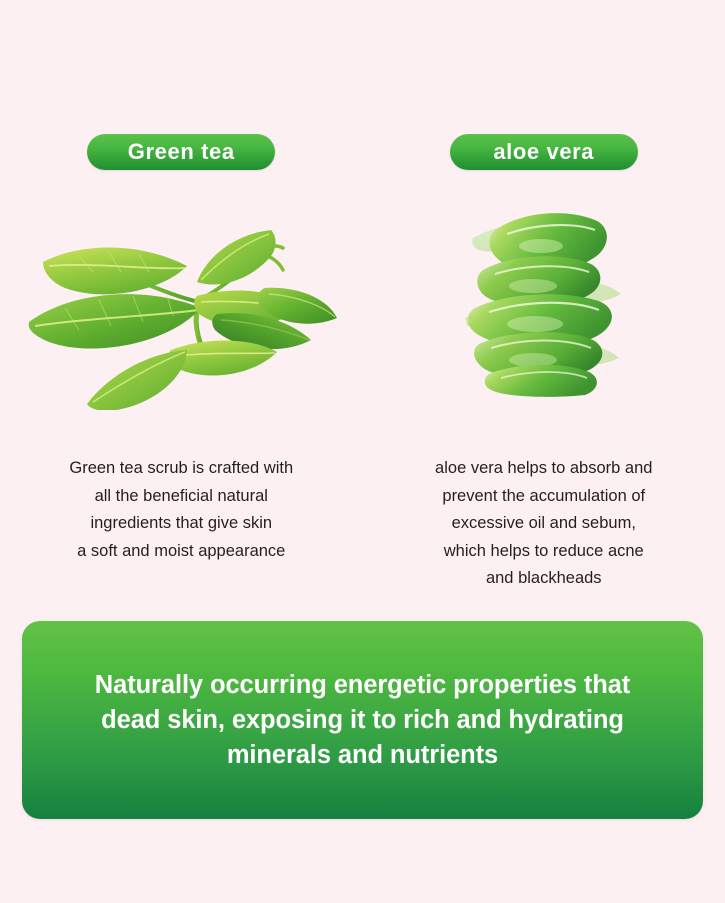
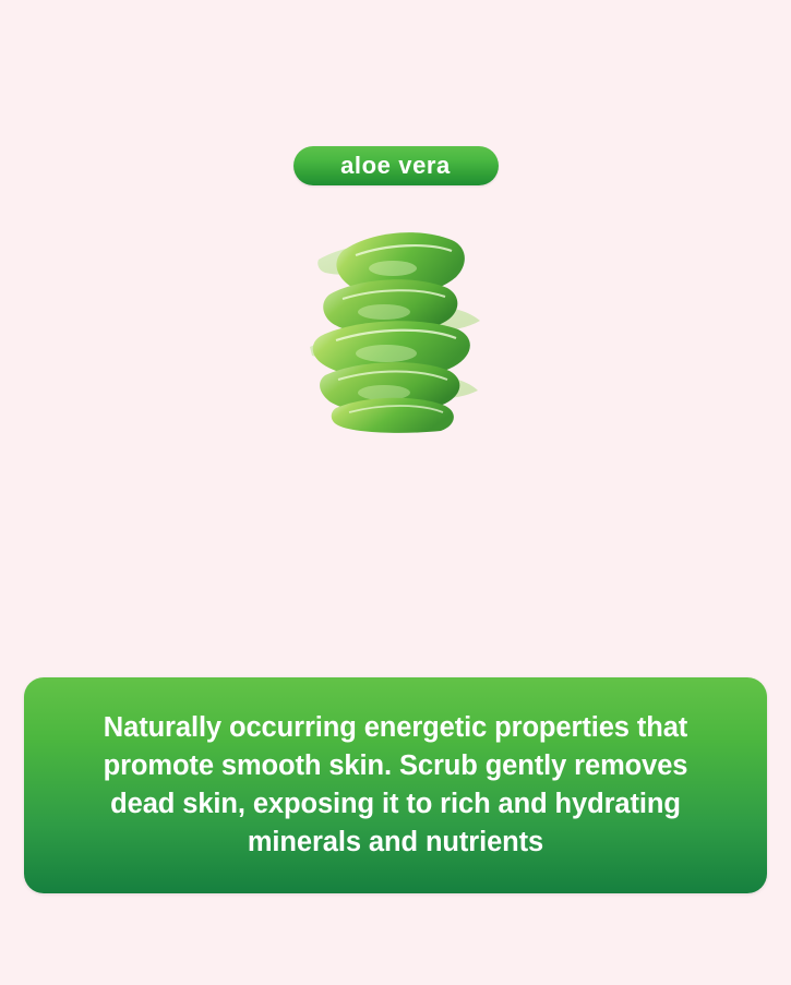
- Green tea
- Green tea scrub is crafted with
- all the beneficial natural
- ingredients that give skin
- a soft and moist appearance
  aloe vera
- aloe vera helps to absorb and
- prevent the accumulation of
- excessive oil and sebum,
- which helps to reduce acne
- and blackheads
  Naturally occurring energetic properties that
+ promote smooth skin. Scrub gently removes
  dead skin, exposing it to rich and hydrating
  minerals and nutrients
